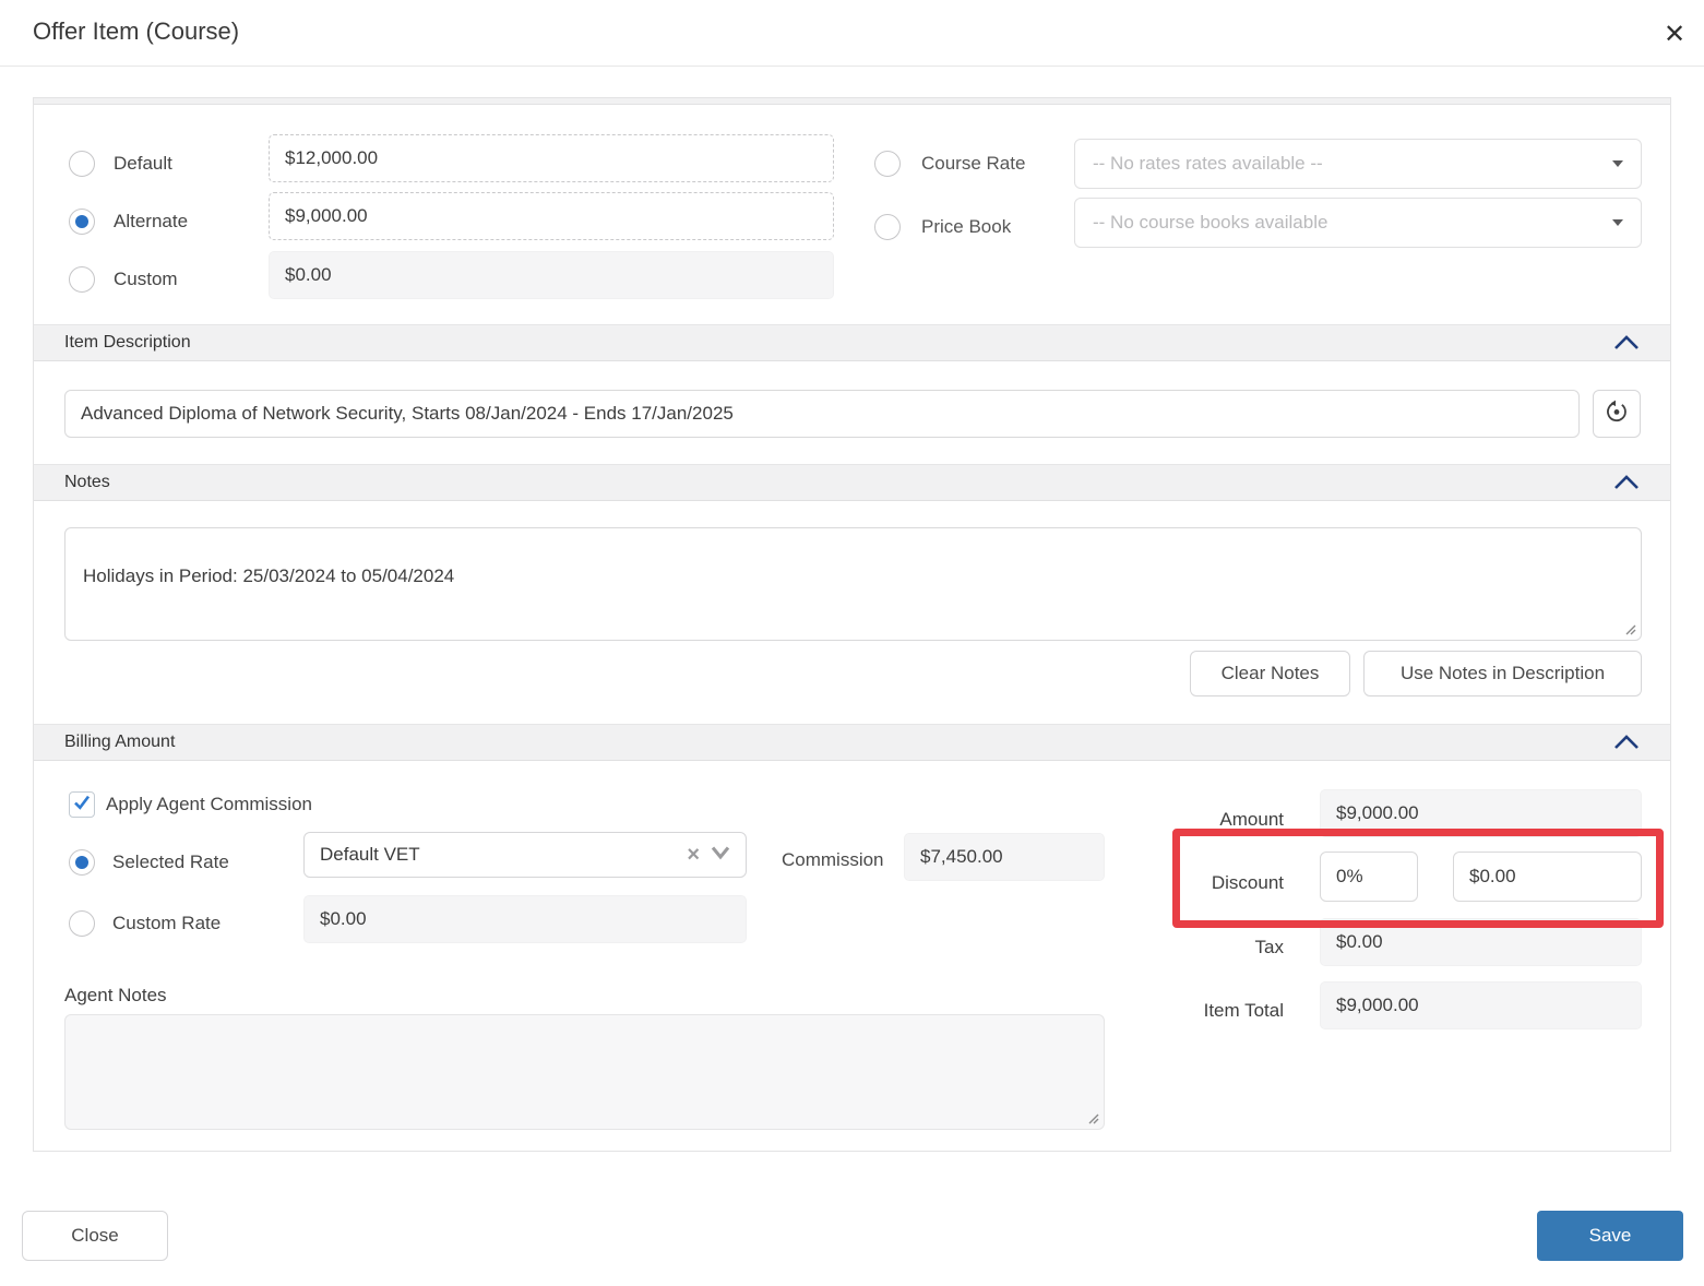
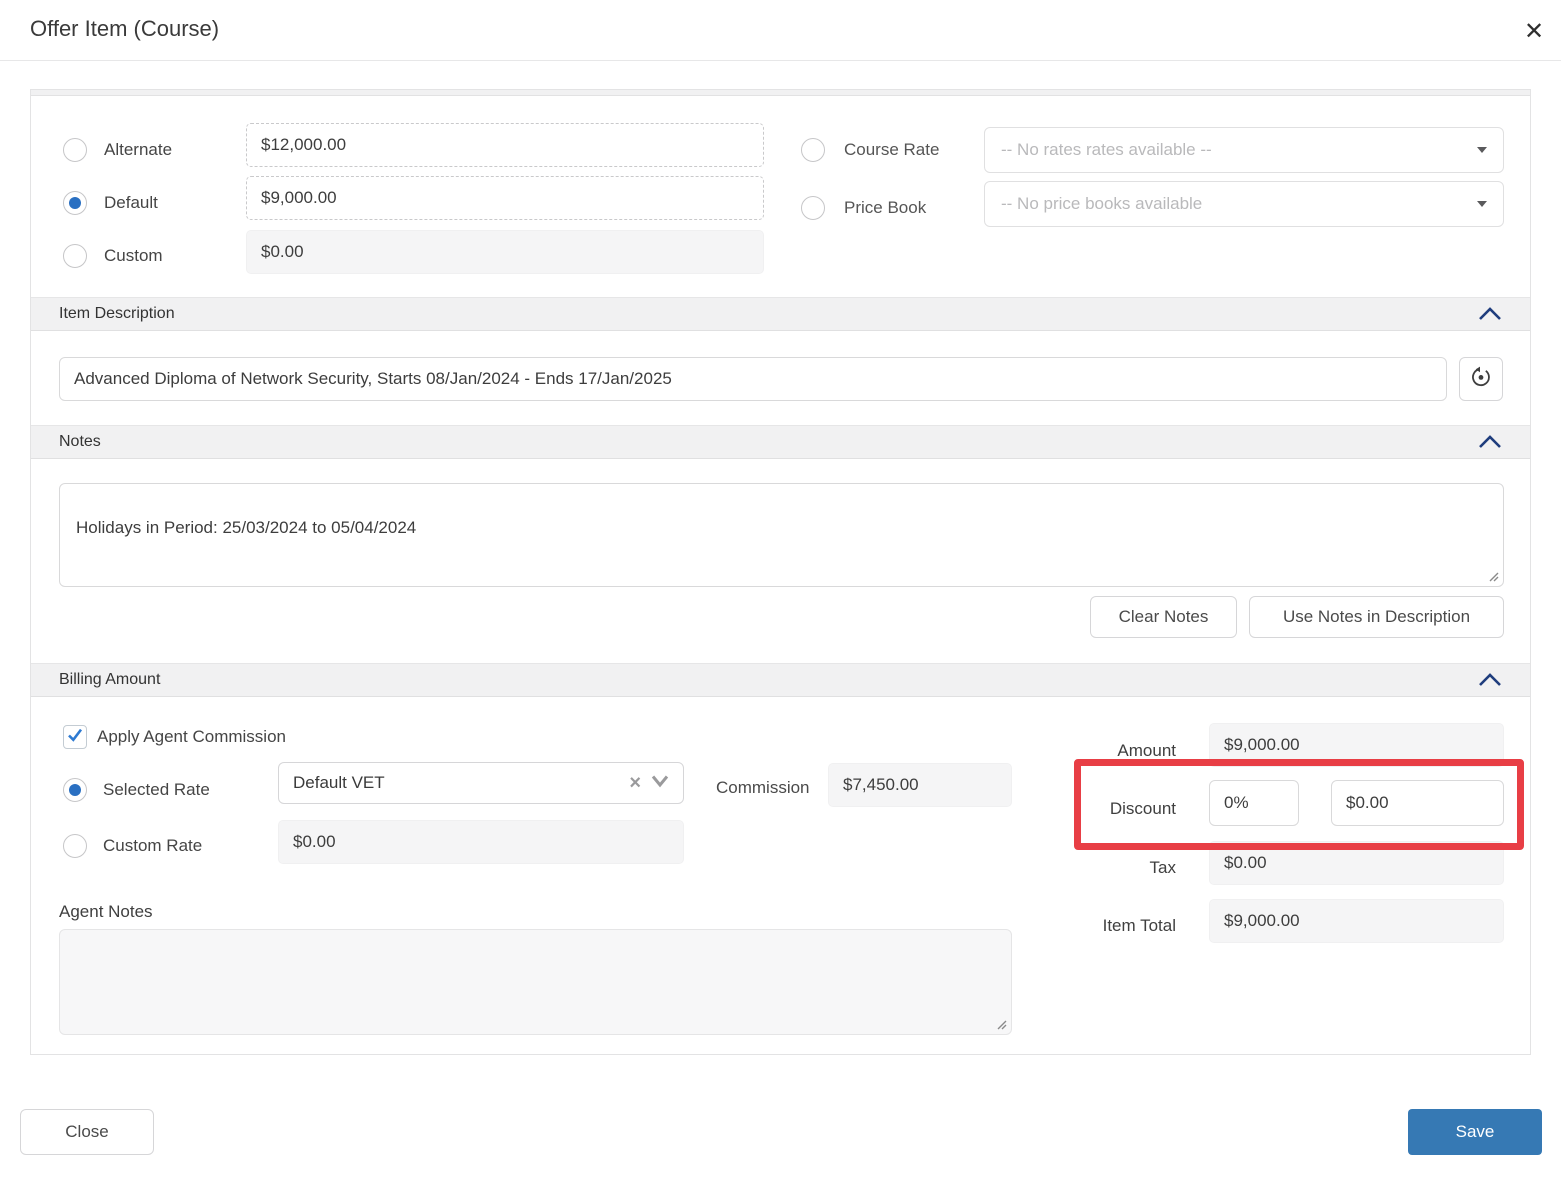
  Offer Item (Course)
  ✕
- Default
+ Alternate
  $12,000.00
- Alternate
+ Default
  $9,000.00
  Custom
  $0.00
  Course Rate
  -- No rates rates available --
  Price Book
- -- No course books available
+ -- No price books available
  Item Description
  Advanced Diploma of Network Security, Starts 08/Jan/2024 - Ends 17/Jan/2025
  Notes
  Holidays in Period: 25/03/2024 to 05/04/2024
  Clear Notes
  Use Notes in Description
  Billing Amount
  Apply Agent Commission
  Selected Rate
  Default VET
  ×
  Commission
  $7,450.00
  Custom Rate
  $0.00
  Agent Notes
  Amount
  $9,000.00
  Discount
  0%
  $0.00
  Tax
  $0.00
  Item Total
  $9,000.00
  Close
  Save
